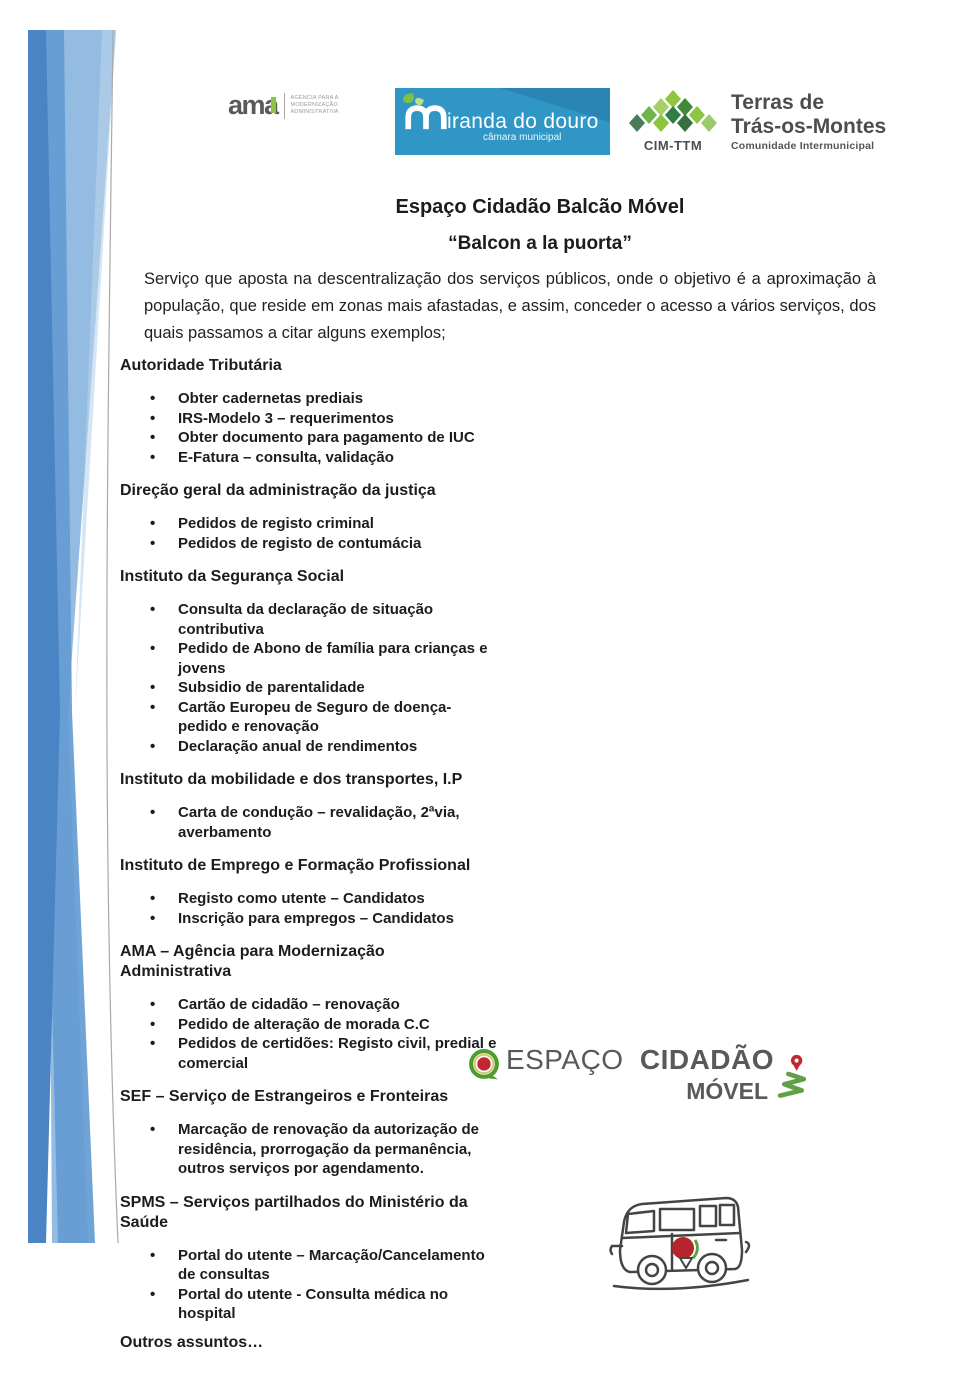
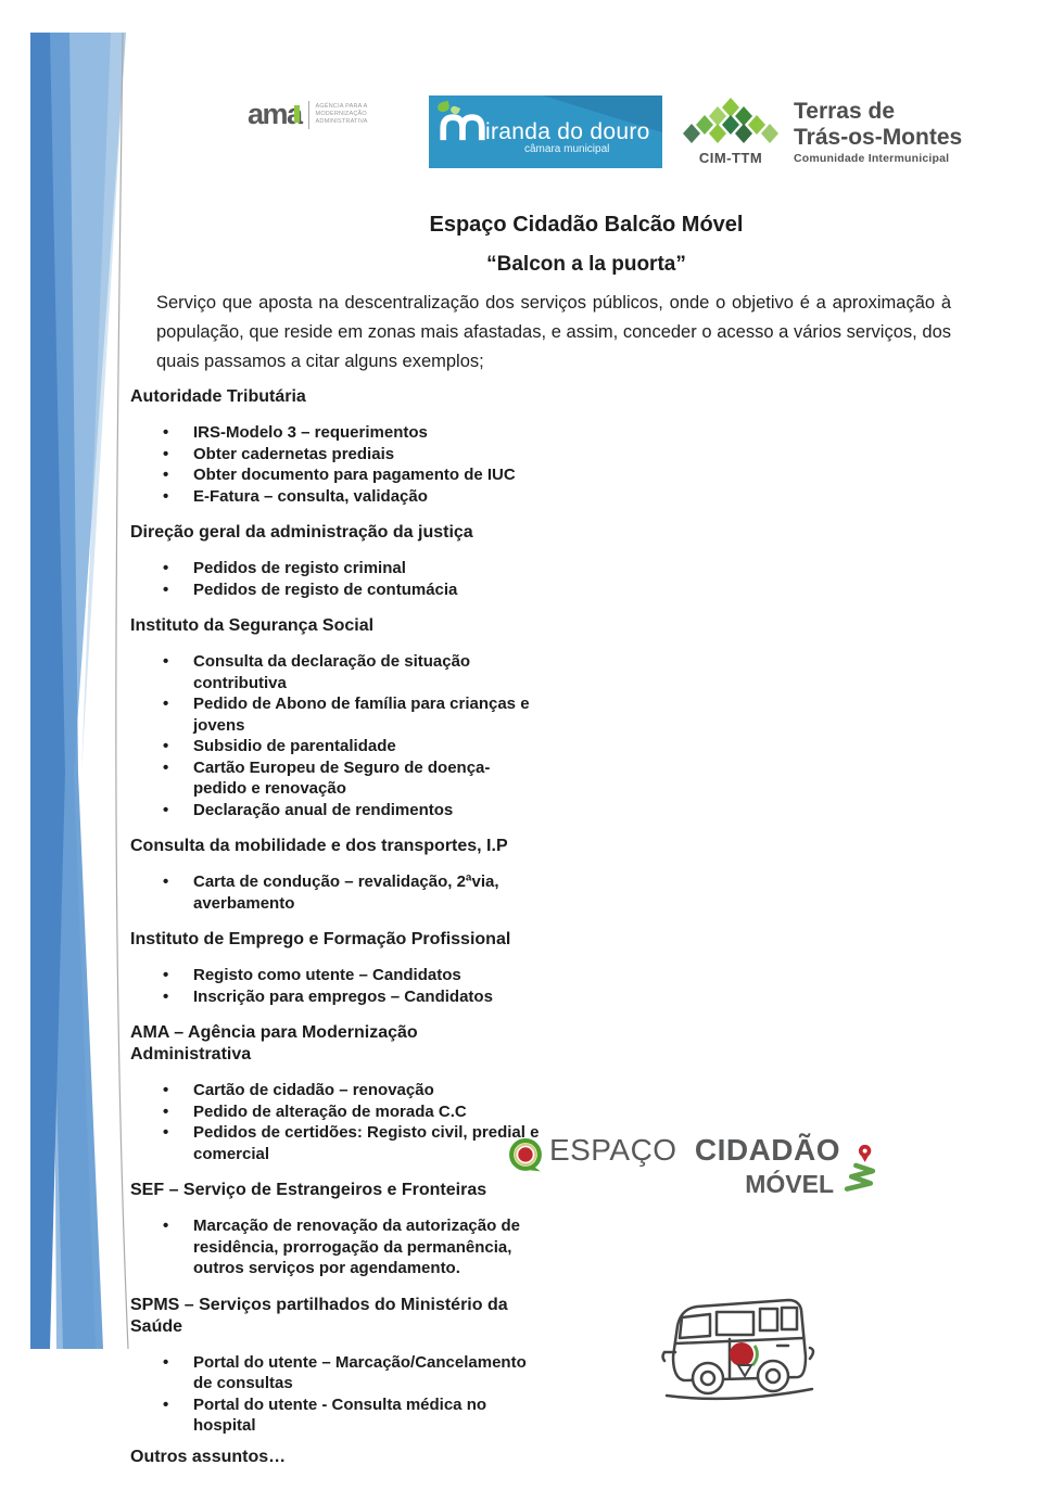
  iranda do douro
  câmara municipal
  CIM-TTM
  Terras de
  Trás-os-Montes
  Comunidade Intermunicipal
  Espaço Cidadão Balcão Móvel
  “Balcon a la puorta”
  Serviço que aposta na descentralização dos serviços públicos, onde o objetivo é a aproximação à população, que reside em zonas mais afastadas, e assim, conceder o acesso a vários serviços, dos quais passamos a citar alguns exemplos;
  Autoridade Tributária
  •
- Obter cadernetas prediais
+ IRS-Modelo 3 – requerimentos
  •
- IRS-Modelo 3 – requerimentos
+ Obter cadernetas prediais
  •
  Obter documento para pagamento de IUC
  •
  E-Fatura – consulta, validação
  Direção geral da administração da justiça
  •
  Pedidos de registo criminal
  •
  Pedidos de registo de contumácia
  Instituto da Segurança Social
  •
  Consulta da declaração de situação
  contributiva
  •
  Pedido de Abono de família para crianças e
  jovens
  •
  Subsidio de parentalidade
  •
  Cartão Europeu de Seguro de doença-
  pedido e renovação
  •
  Declaração anual de rendimentos
- Instituto da mobilidade e dos transportes, I.P
+ Consulta da mobilidade e dos transportes, I.P
  •
  Carta de condução – revalidação, 2ªvia,
  averbamento
  Instituto de Emprego e Formação Profissional
  •
  Registo como utente – Candidatos
  •
  Inscrição para empregos – Candidatos
  AMA – Agência para Modernização
  Administrativa
  •
  Cartão de cidadão – renovação
  •
  Pedido de alteração de morada C.C
  •
  Pedidos de certidões: Registo civil, predial e
  comercial
  SEF – Serviço de Estrangeiros e Fronteiras
  •
  Marcação de renovação da autorização de
  residência, prorrogação da permanência,
  outros serviços por agendamento.
  SPMS – Serviços partilhados do Ministério da
  Saúde
  •
  Portal do utente – Marcação/Cancelamento
  de consultas
  •
  Portal do utente - Consulta médica no
  hospital
  Outros assuntos…
  ESPAÇO CIDADÃO
  MÓVEL
